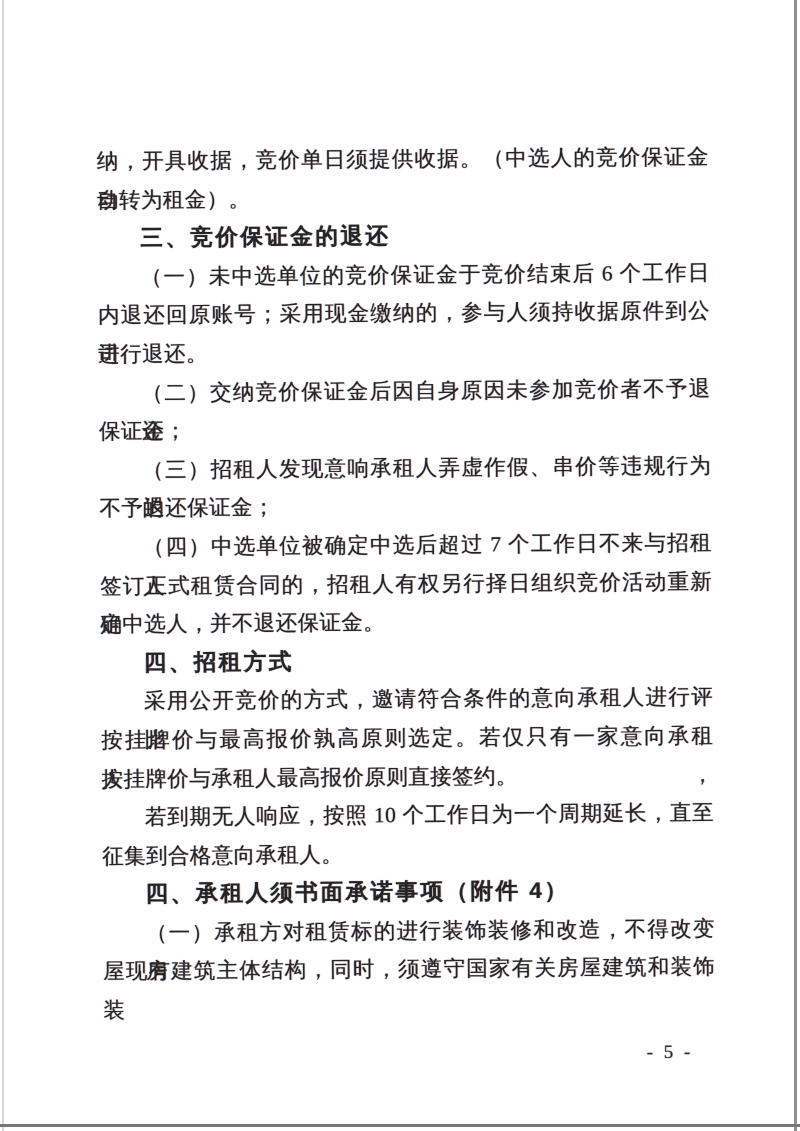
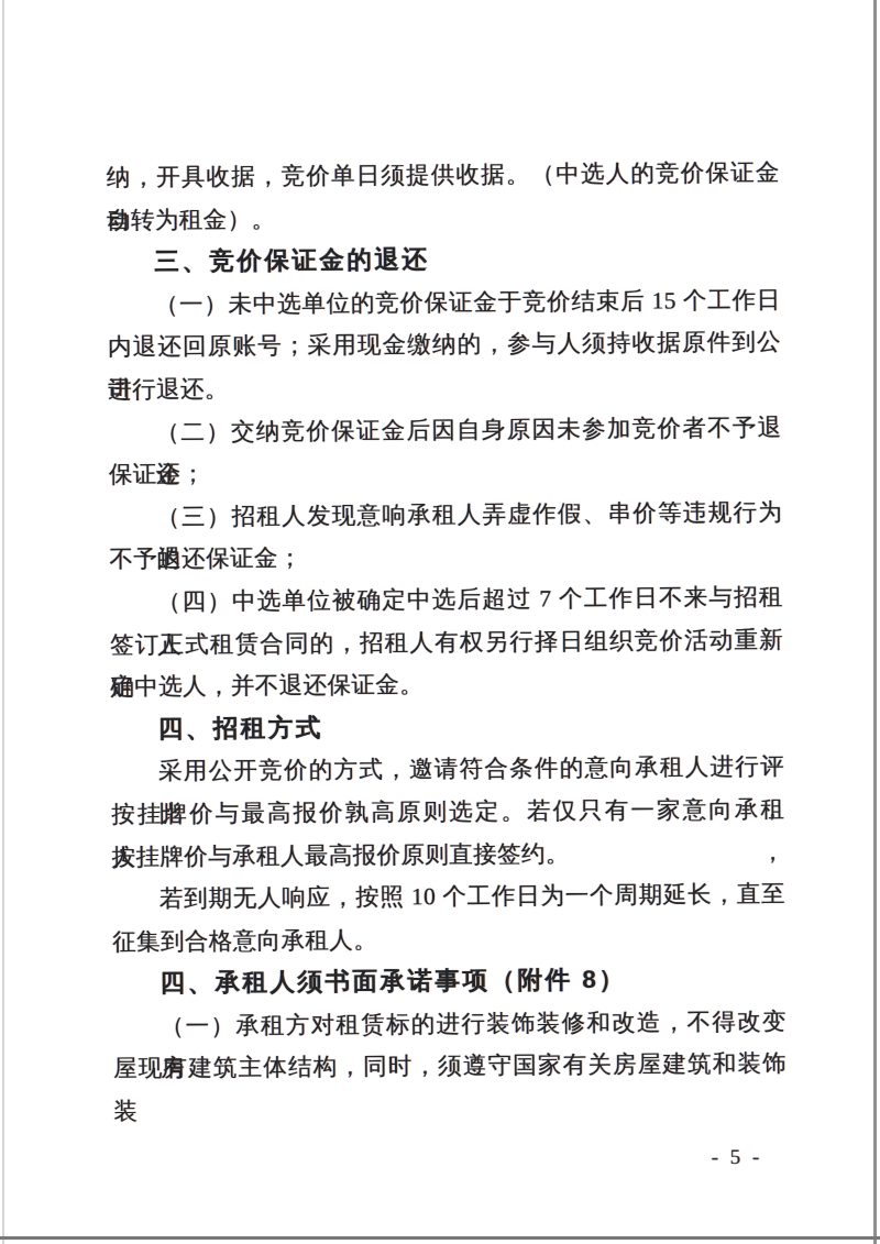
  纳，开具收据，竞价单日须提供收据。（中选人的竞价保证金自
  动转为租金）。
  三、竞价保证金的退还
- （一）未中选单位的竞价保证金于竞价结束后 6 个工作日
+ （一）未中选单位的竞价保证金于竞价结束后 15 个工作日
  内退还回原账号；采用现金缴纳的，参与人须持收据原件到公司
  进行退还。
  （二）交纳竞价保证金后因自身原因未参加竞价者不予退还
  保证金；
  （三）招租人发现意响承租人弄虚作假、串价等违规行为的
  不予退还保证金；
  （四）中选单位被确定中选后超过 7 个工作日不来与招租人
  签订正式租赁合同的，招租人有权另行择日组织竞价活动重新确
  定中选人，并不退还保证金。
  四、招租方式
  采用公开竞价的方式，邀请符合条件的意向承租人进行评比，
  按挂牌价与最高报价孰高原则选定。若仅只有一家意向承租人，
  按挂牌价与承租人最高报价原则直接签约。
  若到期无人响应，按照 10 个工作日为一个周期延长，直至
  征集到合格意向承租人。
- 四、承租人须书面承诺事项（附件 4）
+ 四、承租人须书面承诺事项（附件 8）
  （一）承租方对租赁标的进行装饰装修和改造，不得改变房
  屋现有建筑主体结构，同时，须遵守国家有关房屋建筑和装饰装
  - 5 -
